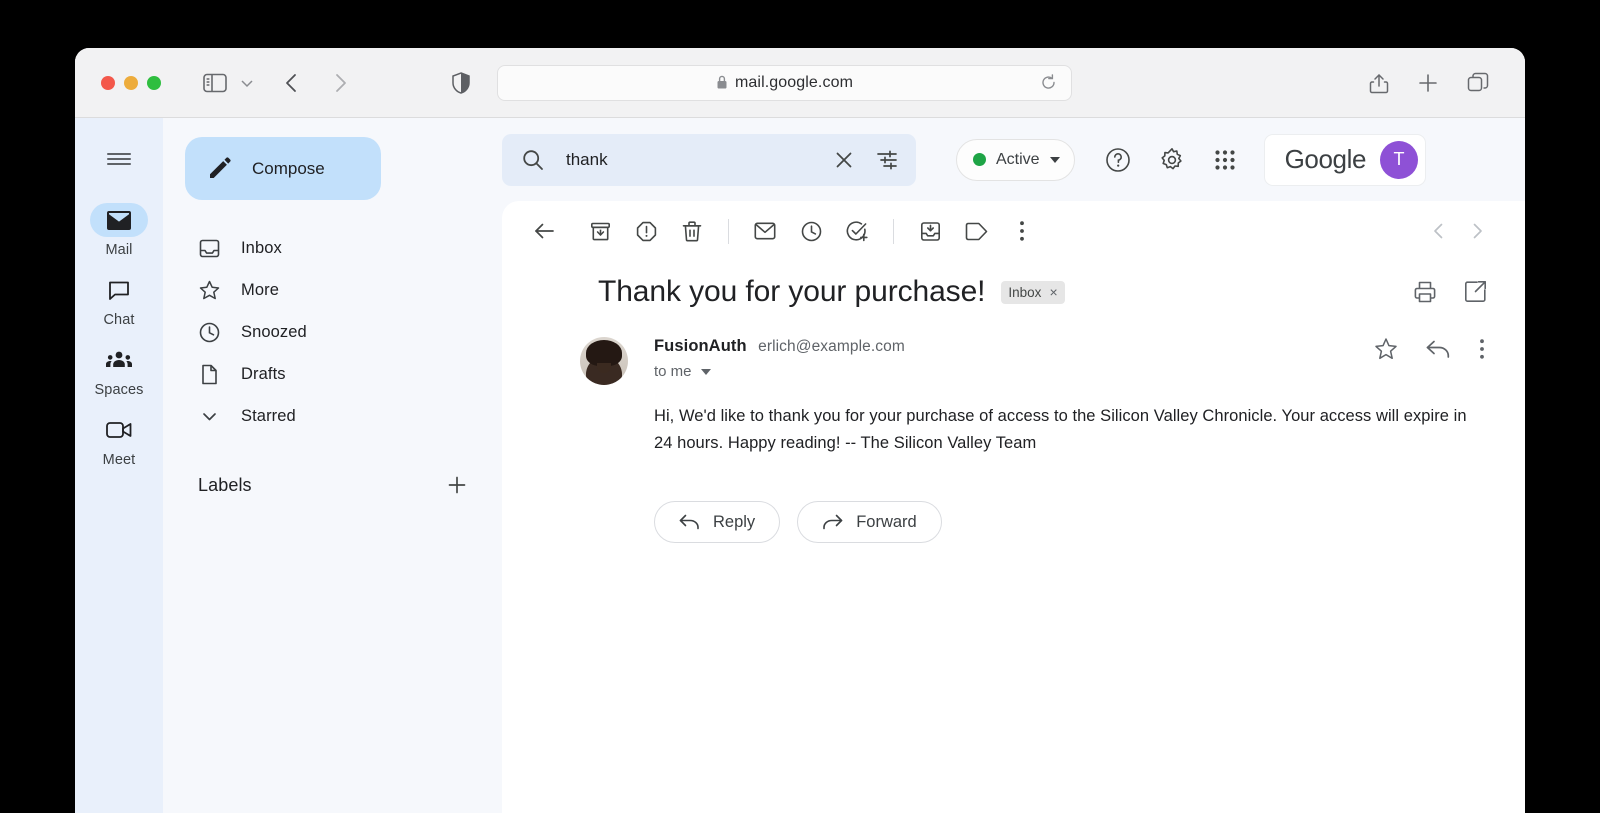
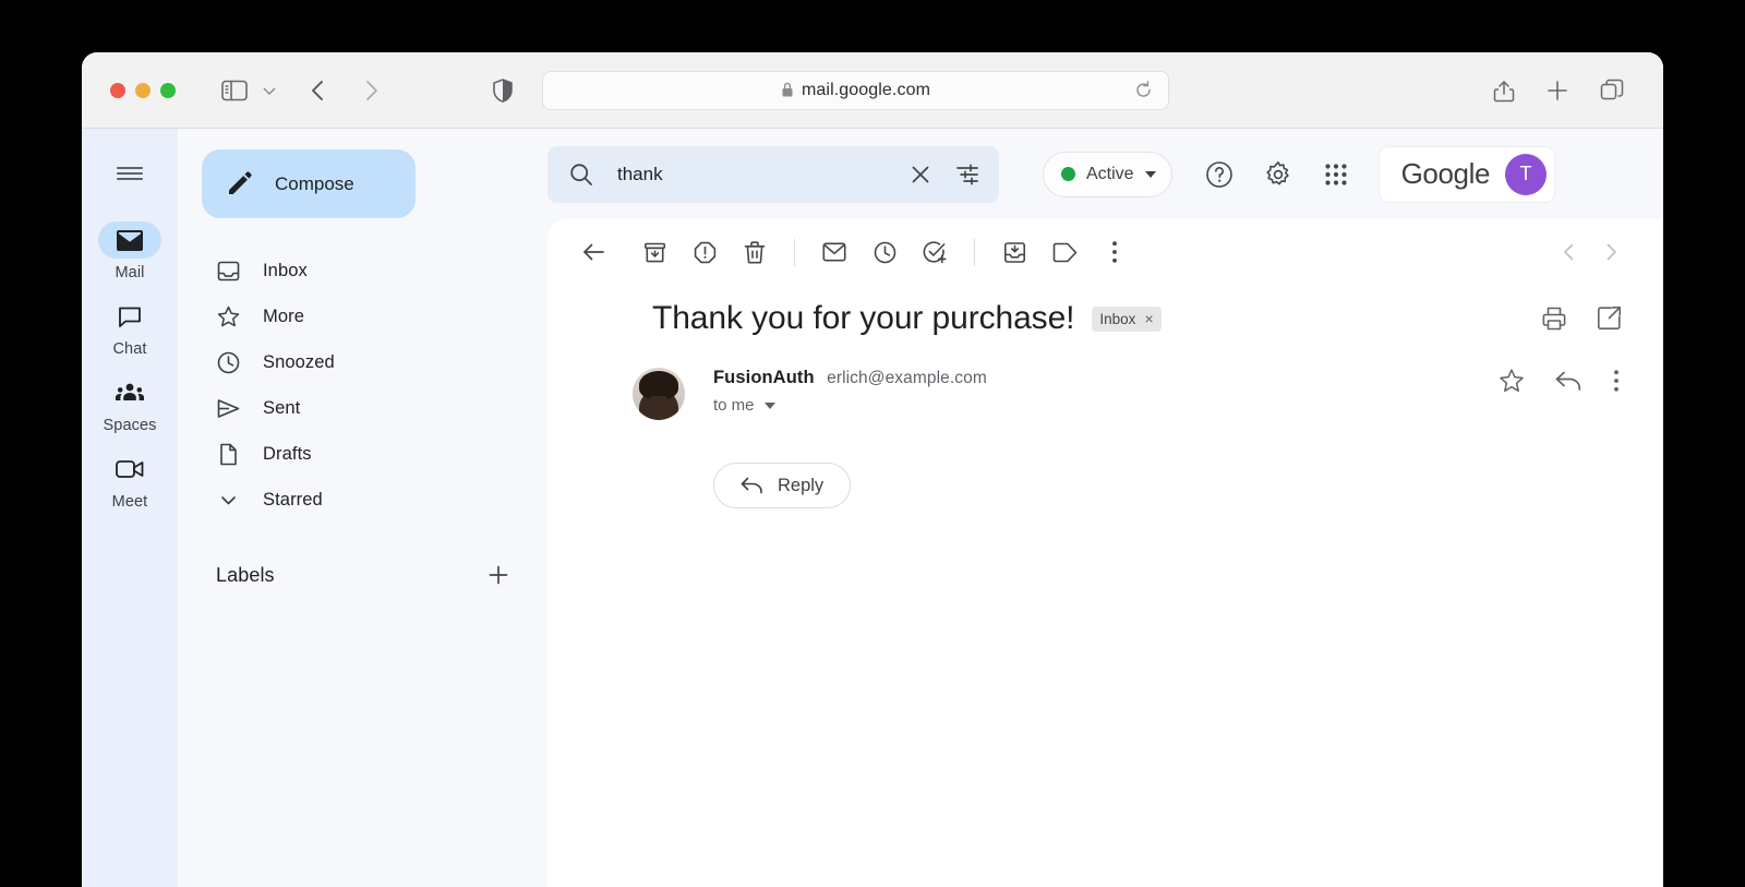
  mail.google.com
  Mail
  Chat
  Spaces
  Meet
  Compose
  Inbox
  More
  Snoozed
+ Sent
  Drafts
  Starred
  Labels
  thank
  Active
  Google
  T
  Thank you for your purchase!
  Inbox
  ×
  FusionAuth erlich@example.com
  to me
- Hi, We'd like to thank you for your purchase of access to the Silicon Valley Chronicle. Your access will expire in 24 hours. Happy reading! -- The Silicon Valley Team
  Reply
- Forward
